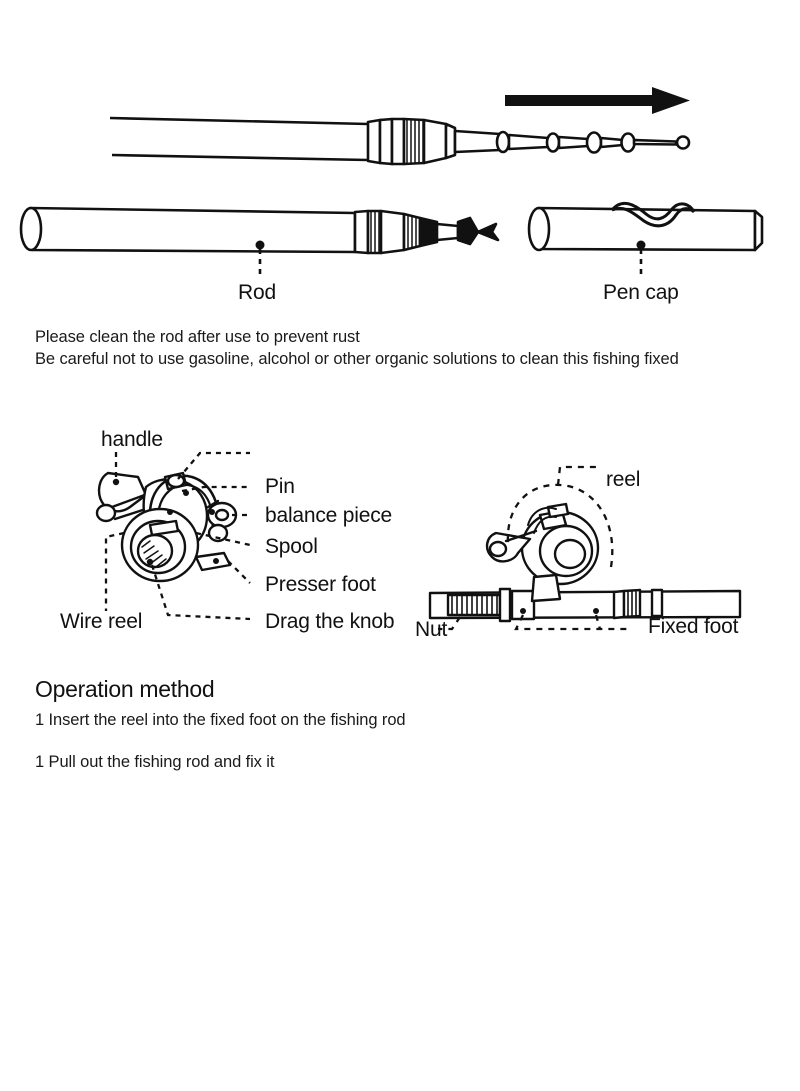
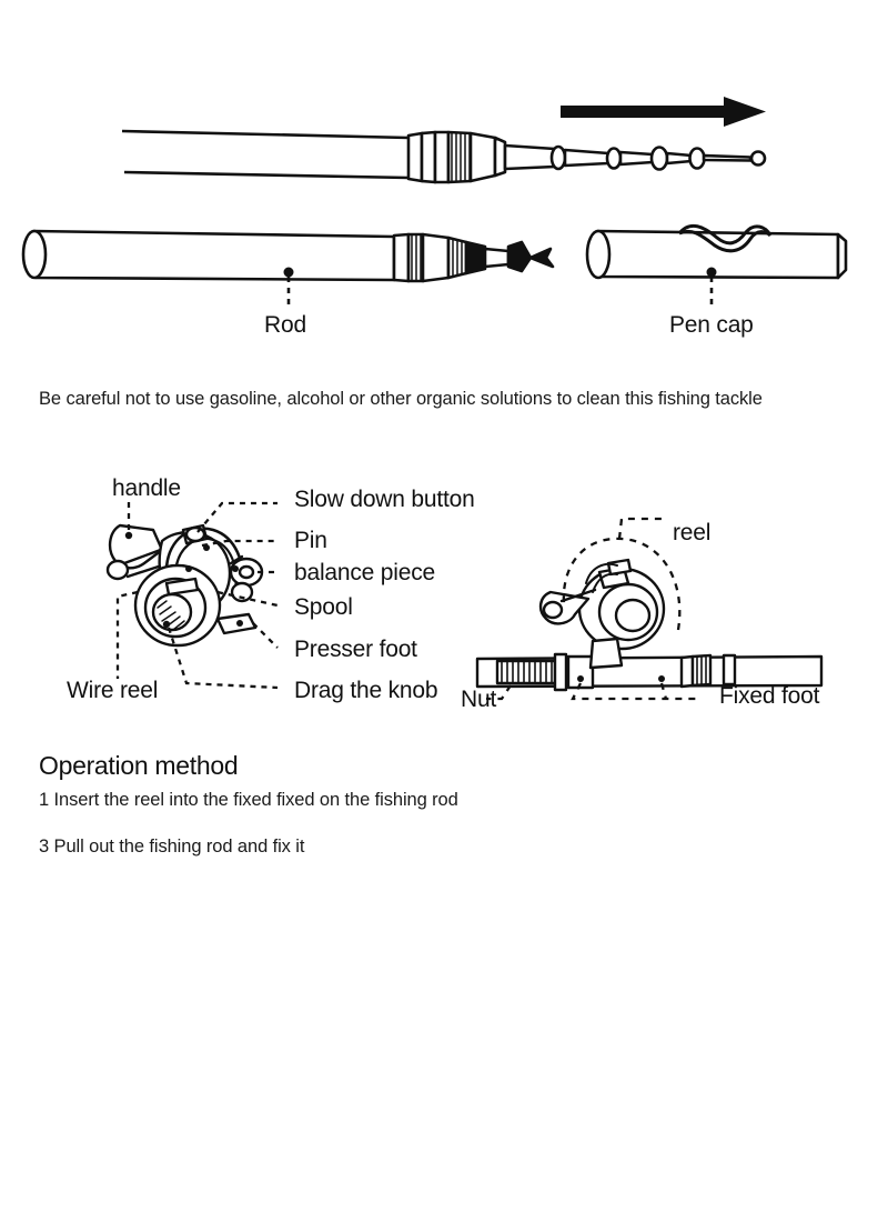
  Rod
  Pen cap
- Please clean the rod after use to prevent rust
- Be careful not to use gasoline, alcohol or other organic solutions to clean this fishing fixed
+ Be careful not to use gasoline, alcohol or other organic solutions to clean this fishing tackle
  handle
+ Slow down button
  Pin
  balance piece
  Spool
  Presser foot
  Wire reel
  Drag the knob
  reel
  Nut
  Fixed foot
  Operation method
- 1 Insert the reel into the fixed foot on the fishing rod
+ 1 Insert the reel into the fixed fixed on the fishing rod
- 1 Pull out the fishing rod and fix it
+ 3 Pull out the fishing rod and fix it
